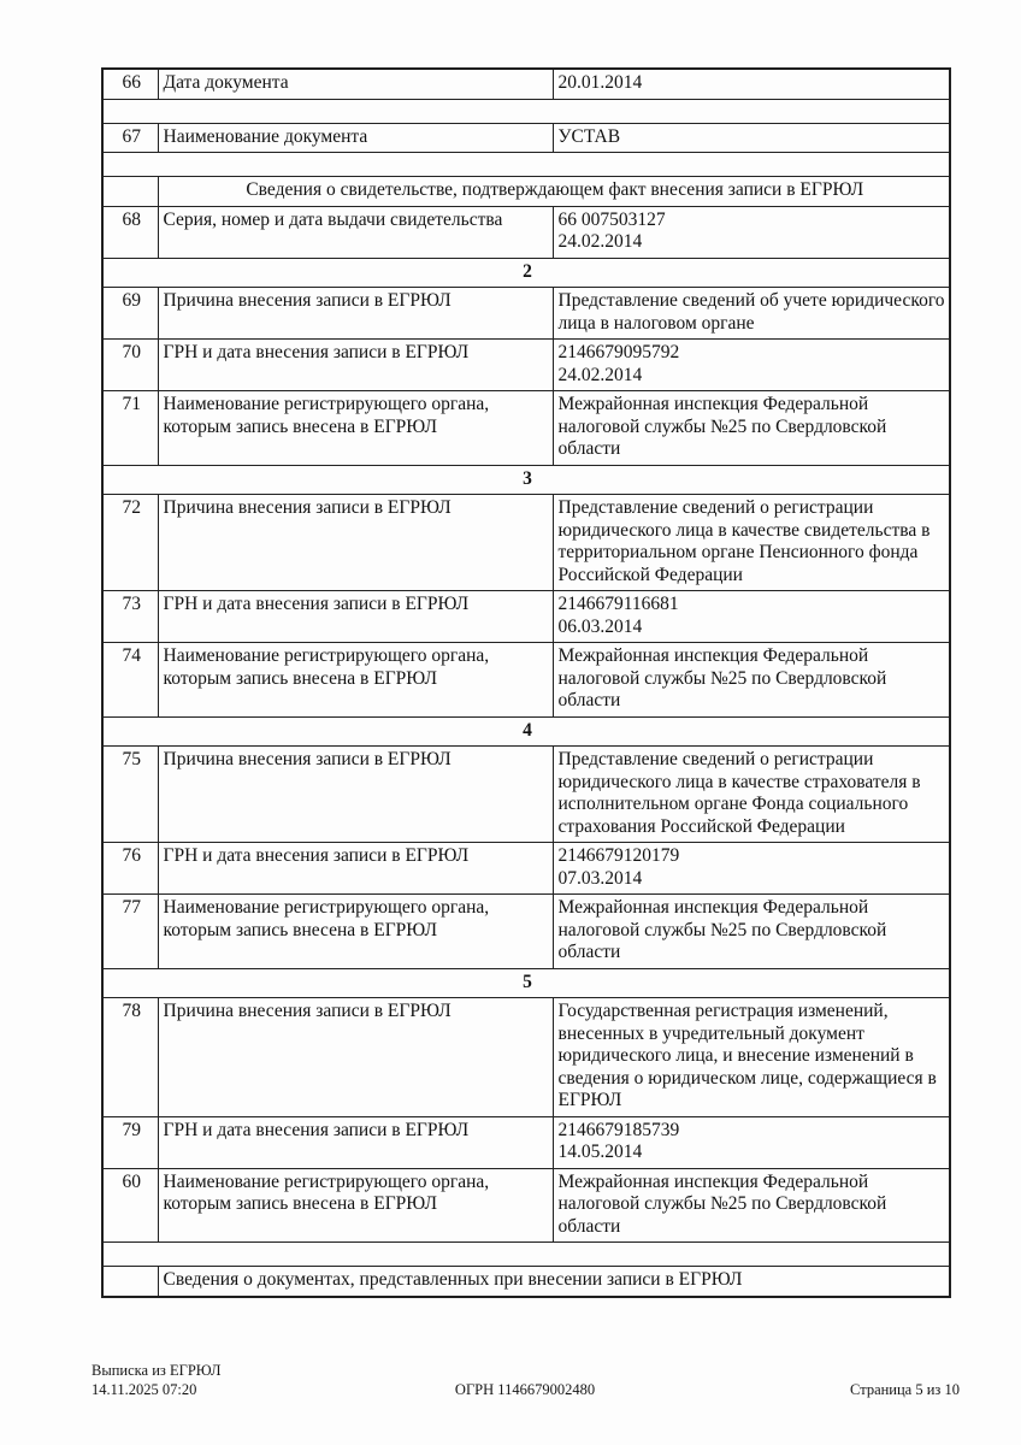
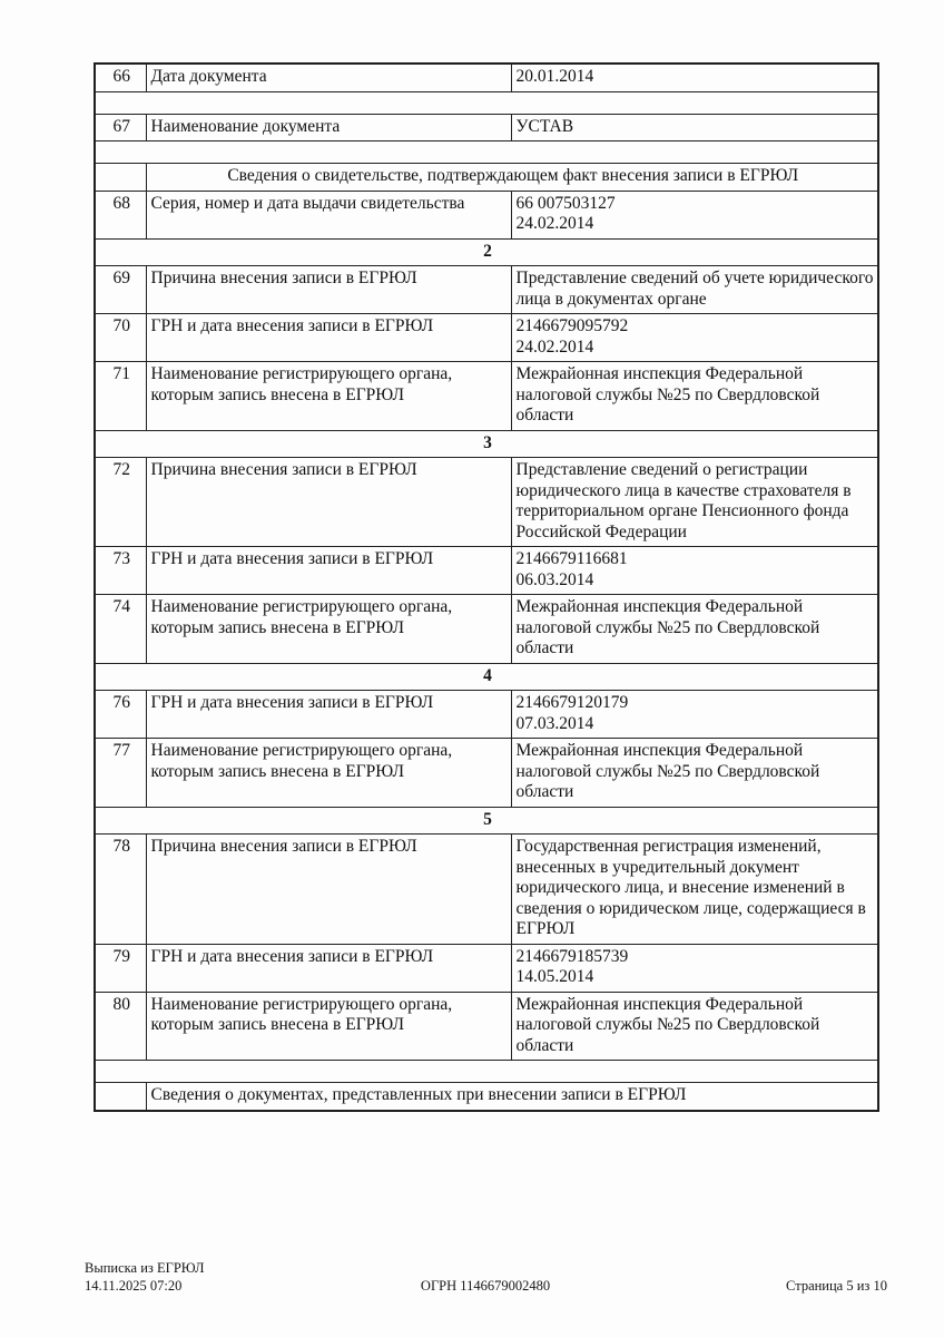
  66	Дата документа	20.01.2014
  67	Наименование документа	УСТАВ
  	Сведения о свидетельстве, подтверждающем факт внесения записи в ЕГРЮЛ
  68	Серия, номер и дата выдачи свидетельства	66 007503127 24.02.2014
  2
- 69	Причина внесения записи в ЕГРЮЛ	Представление сведений об учете юридического лица в налоговом органе
+ 69	Причина внесения записи в ЕГРЮЛ	Представление сведений об учете юридического лица в документах органе
  70	ГРН и дата внесения записи в ЕГРЮЛ	2146679095792 24.02.2014
  71	Наименование регистрирующего органа, которым запись внесена в ЕГРЮЛ	Межрайонная инспекция Федеральной налоговой службы №25 по Свердловской области
  3
- 72	Причина внесения записи в ЕГРЮЛ	Представление сведений о регистрации юридического лица в качестве свидетельства в территориальном органе Пенсионного фонда Российской Федерации
+ 72	Причина внесения записи в ЕГРЮЛ	Представление сведений о регистрации юридического лица в качестве страхователя в территориальном органе Пенсионного фонда Российской Федерации
  73	ГРН и дата внесения записи в ЕГРЮЛ	2146679116681 06.03.2014
  74	Наименование регистрирующего органа, которым запись внесена в ЕГРЮЛ	Межрайонная инспекция Федеральной налоговой службы №25 по Свердловской области
  4
- 75	Причина внесения записи в ЕГРЮЛ	Представление сведений о регистрации юридического лица в качестве страхователя в исполнительном органе Фонда социального страхования Российской Федерации
  76	ГРН и дата внесения записи в ЕГРЮЛ	2146679120179 07.03.2014
  77	Наименование регистрирующего органа, которым запись внесена в ЕГРЮЛ	Межрайонная инспекция Федеральной налоговой службы №25 по Свердловской области
  5
  78	Причина внесения записи в ЕГРЮЛ	Государственная регистрация изменений, внесенных в учредительный документ юридического лица, и внесение изменений в сведения о юридическом лице, содержащиеся в ЕГРЮЛ
  79	ГРН и дата внесения записи в ЕГРЮЛ	2146679185739 14.05.2014
- 60	Наименование регистрирующего органа, которым запись внесена в ЕГРЮЛ	Межрайонная инспекция Федеральной налоговой службы №25 по Свердловской области
+ 80	Наименование регистрирующего органа, которым запись внесена в ЕГРЮЛ	Межрайонная инспекция Федеральной налоговой службы №25 по Свердловской области
  	Сведения о документах, представленных при внесении записи в ЕГРЮЛ
  Выписка из ЕГРЮЛ
  14.11.2025 07:20
  ОГРН 1146679002480
  Страница 5 из 10
